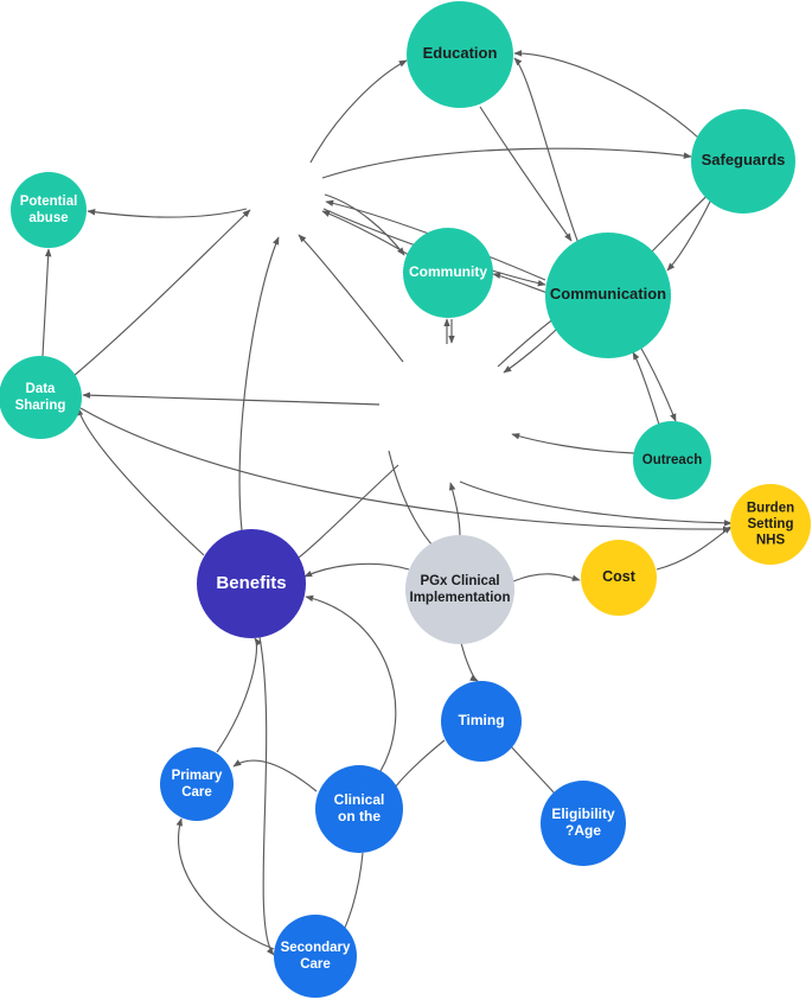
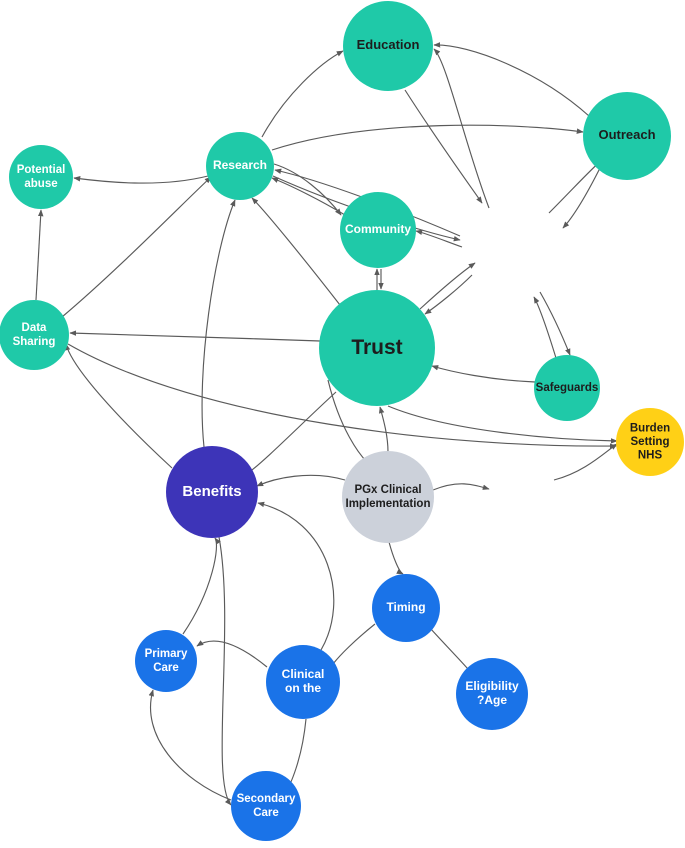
  Education
- Safeguards
+ Outreach
+ Research
  Community
- Communication
  Potential abuse
  Data Sharing
+ Trust
- Outreach
+ Safeguards
  Benefits
  PGx Clinical Implementation
- Cost
  Burden Setting NHS
  Timing
  Eligibility ?Age
  Primary Care
  Clinical on the
  Secondary Care
